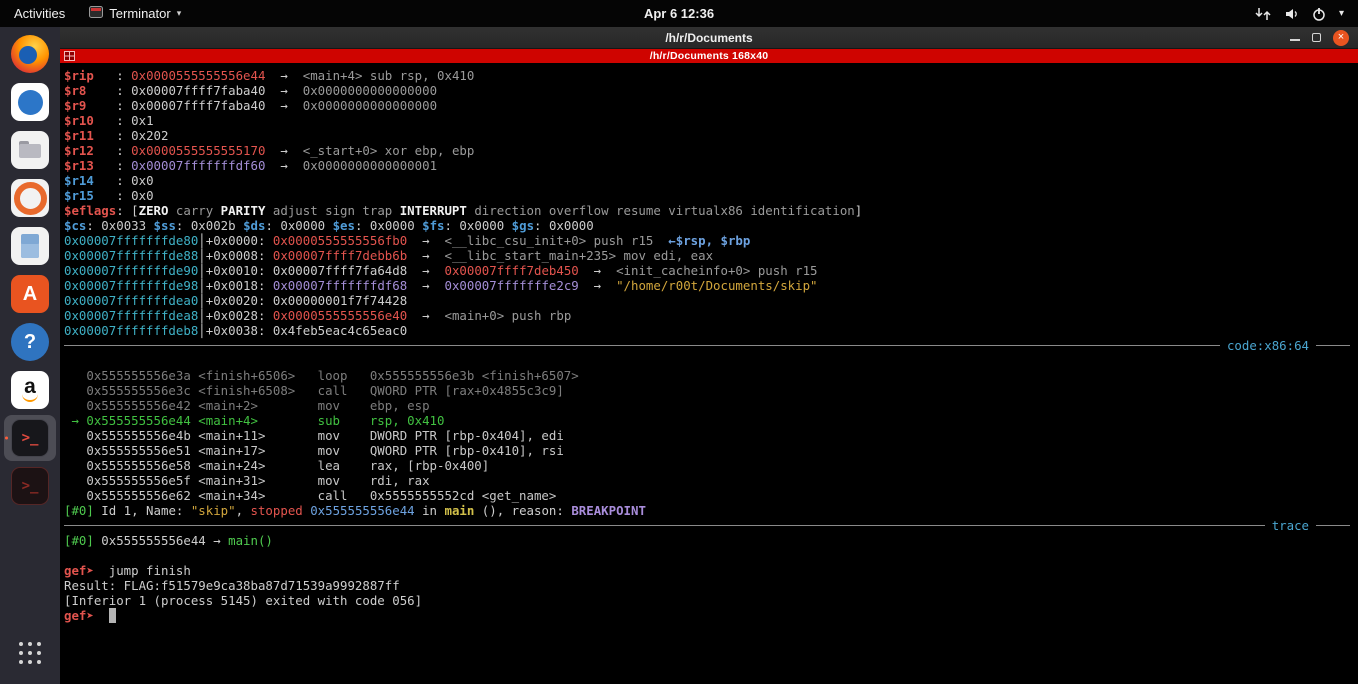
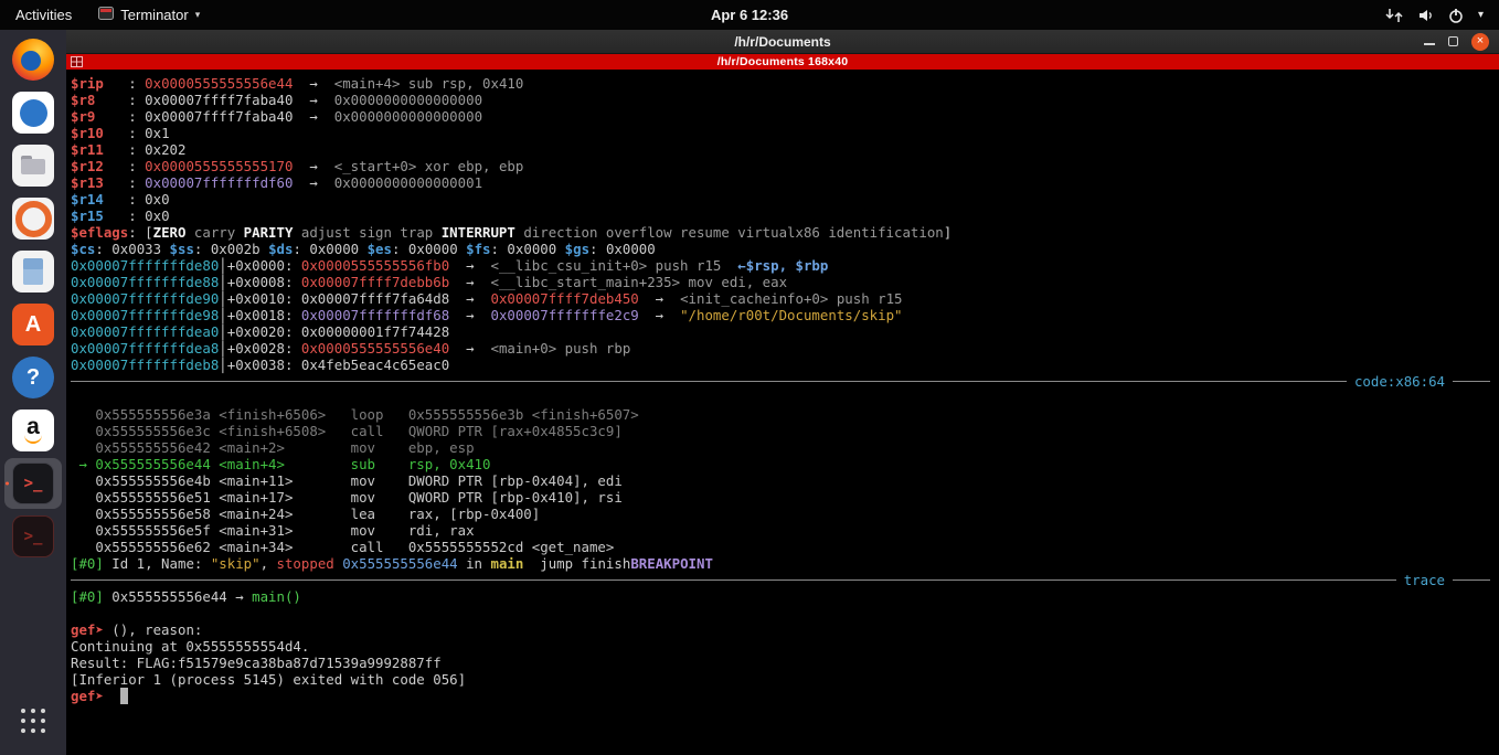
  Activities
  Terminator
  ▾
  Apr 6 12:36
  ▾
  /h/r/Documents
  ×
  /h/r/Documents 168x40
  $rip : 0x0000555555556e44 → <main+4> sub rsp, 0x410
  $r8 : 0x00007ffff7faba40 → 0x0000000000000000
  $r9 : 0x00007ffff7faba40 → 0x0000000000000000
  $r10 : 0x1
  $r11 : 0x202
  $r12 : 0x0000555555555170 → <_start+0> xor ebp, ebp
  $r13 : 0x00007fffffffdf60 → 0x0000000000000001
  $r14 : 0x0
  $r15 : 0x0
  $eflags: [ZERO carry PARITY adjust sign trap INTERRUPT direction overflow resume virtualx86 identification]
  $cs: 0x0033 $ss: 0x002b $ds: 0x0000 $es: 0x0000 $fs: 0x0000 $gs: 0x0000
  0x00007fffffffde80│+0x0000: 0x0000555555556fb0 → <__libc_csu_init+0> push r15 ←$rsp, $rbp
  0x00007fffffffde88│+0x0008: 0x00007ffff7debb6b → <__libc_start_main+235> mov edi, eax
  0x00007fffffffde90│+0x0010: 0x00007ffff7fa64d8 → 0x00007ffff7deb450 → <init_cacheinfo+0> push r15
  0x00007fffffffde98│+0x0018: 0x00007fffffffdf68 → 0x00007fffffffe2c9 → "/home/r00t/Documents/skip"
  0x00007fffffffdea0│+0x0020: 0x00000001f7f74428
  0x00007fffffffdea8│+0x0028: 0x0000555555556e40 → <main+0> push rbp
  0x00007fffffffdeb8│+0x0038: 0x4feb5eac4c65eac0
  code:x86:64
  0x555555556e3a <finish+6506> loop 0x555555556e3b <finish+6507>
  0x555555556e3c <finish+6508> call QWORD PTR [rax+0x4855c3c9]
  0x555555556e42 <main+2> mov ebp, esp
  → 0x555555556e44 <main+4> sub rsp, 0x410
  0x555555556e4b <main+11> mov DWORD PTR [rbp-0x404], edi
  0x555555556e51 <main+17> mov QWORD PTR [rbp-0x410], rsi
  0x555555556e58 <main+24> lea rax, [rbp-0x400]
  0x555555556e5f <main+31> mov rdi, rax
  0x555555556e62 <main+34> call 0x5555555552cd <get_name>
- [#0] Id 1, Name: "skip", stopped 0x555555556e44 in main (), reason: BREAKPOINT
+ [#0] Id 1, Name: "skip", stopped 0x555555556e44 in main jump finishBREAKPOINT
  trace
  [#0] 0x555555556e44 → main()
- gef➤ jump finish
+ gef➤ (), reason:
+ Continuing at 0x5555555554d4.
  Result: FLAG:f51579e9ca38ba87d71539a9992887ff
  [Inferior 1 (process 5145) exited with code 056]
  gef➤
